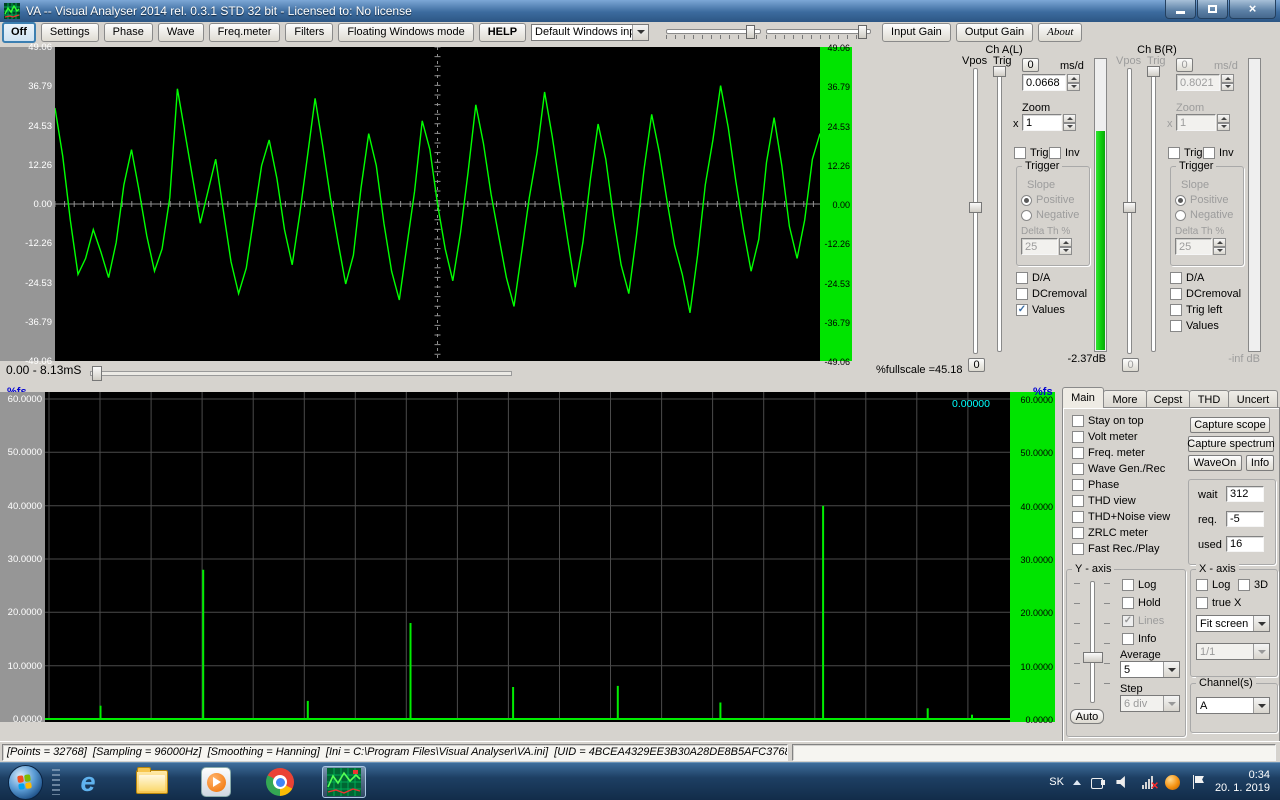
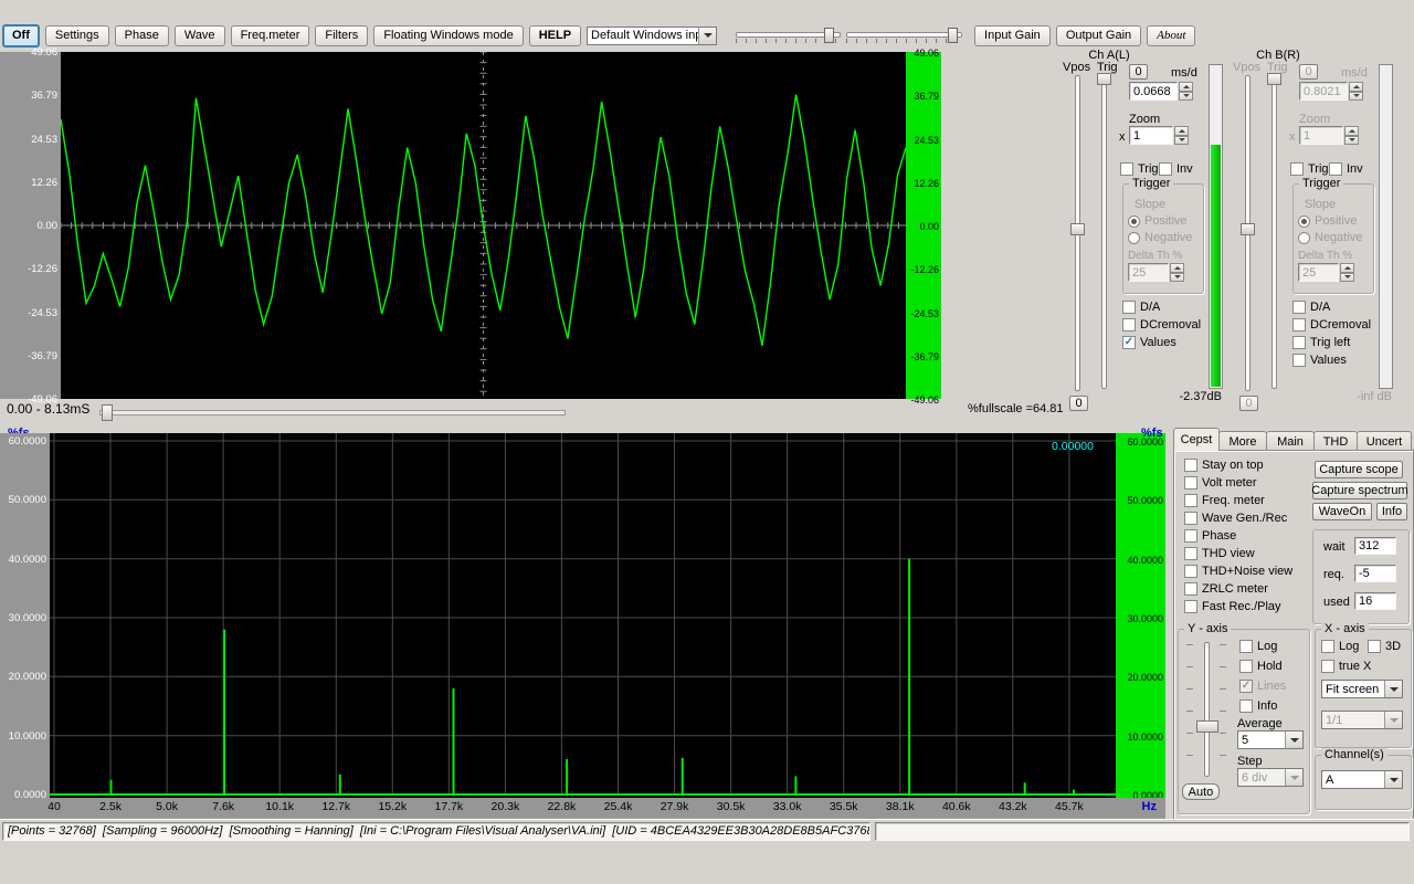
- VA -- Visual Analyser 2014 rel. 0.3.1 STD 32 bit - Licensed to: No license
- ×
  Off
  Settings
  Phase
  Wave
  Freq.meter
  Filters
  Floating Windows mode
  HELP
  Default Windows in
  Input Gain
  Output Gain
  About
  49.06
  36.79
  24.53
  12.26
  0.00
  -12.26
  -24.53
  -36.79
  -49.06
  49.06
  36.79
  24.53
  12.26
  0.00
  -12.26
  -24.53
  -36.79
  -49.06
  0.00 - 8.13mS
- %fullscale =45.18
+ %fullscale =64.81
  Ch A(L)
  Vpos
  Trig
  0
  ms/d
  0.0668
  Zoom
  x
  1
  Trig
  Inv
  Trigger
  Slope
  Positive
  Negative
  Delta Th %
  25
  D/A
  DCremoval
  Values
  -2.37dB
  0
  Ch B(R)
  Vpos
  Trig
  0
  ms/d
  0.8021
  Zoom
  x
  1
  Trig
  Inv
  Trigger
  Slope
  Positive
  Negative
  Delta Th %
  25
  D/A
  DCremoval
  Trig left
  Values
  -inf dB
  0
  60.0000
  50.0000
  40.0000
  30.0000
  20.0000
  10.0000
  0.0000
  60.0000
  50.0000
  40.0000
  30.0000
  20.0000
  10.0000
  0.0000
  %fs
  0.00000
+ 40
+ 2.5k
+ 5.0k
+ 7.6k
+ 10.1k
+ 12.7k
+ 15.2k
+ 17.7k
+ 20.3k
+ 22.8k
+ 25.4k
+ 27.9k
+ 30.5k
+ 33.0k
+ 35.5k
+ 38.1k
+ 40.6k
+ 43.2k
+ 45.7k
+ Hz
- Main
+ Cepst
  More
- Cepst
+ Main
  THD
  Uncert
  Stay on top
  Volt meter
  Freq. meter
  Wave Gen./Rec
  Phase
  THD view
  THD+Noise view
  ZRLC meter
  Fast Rec./Play
  Capture scope
  Capture spectrum
  WaveOn
  Info
  wait
  312
  req.
  -5
  used
  16
  Y - axis
  Auto
  Log
  Hold
  Lines
  Info
  Average
  5
  Step
  6 div
  X - axis
  Log
  3D
  true X
  Fit screen
  1/1
  Channel(s)
  A
  [Points = 32768] [Sampling = 96000Hz] [Smoothing = Hanning] [Ini = C:\Program Files\Visual Analyser\VA.ini] [UID = 4BCEA4329EE3B30A28DE8B5AFC376
- e
- SK
- ✕
- 0:34
- 20. 1. 2019
